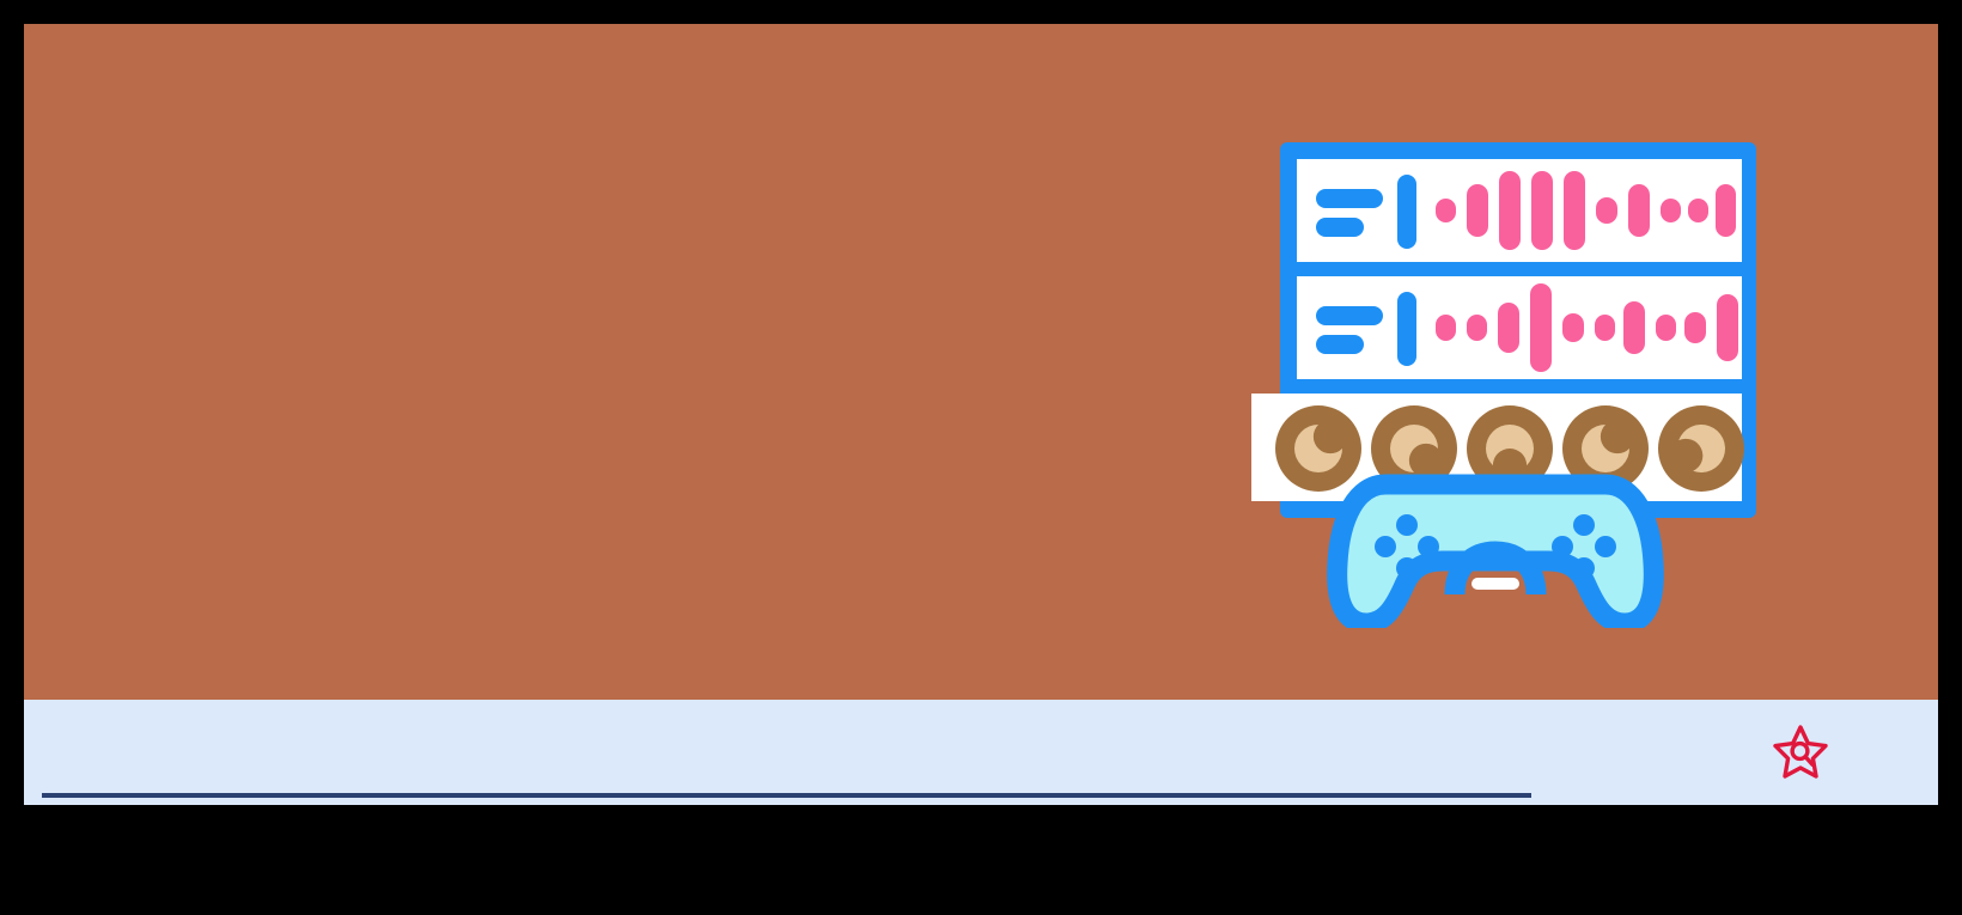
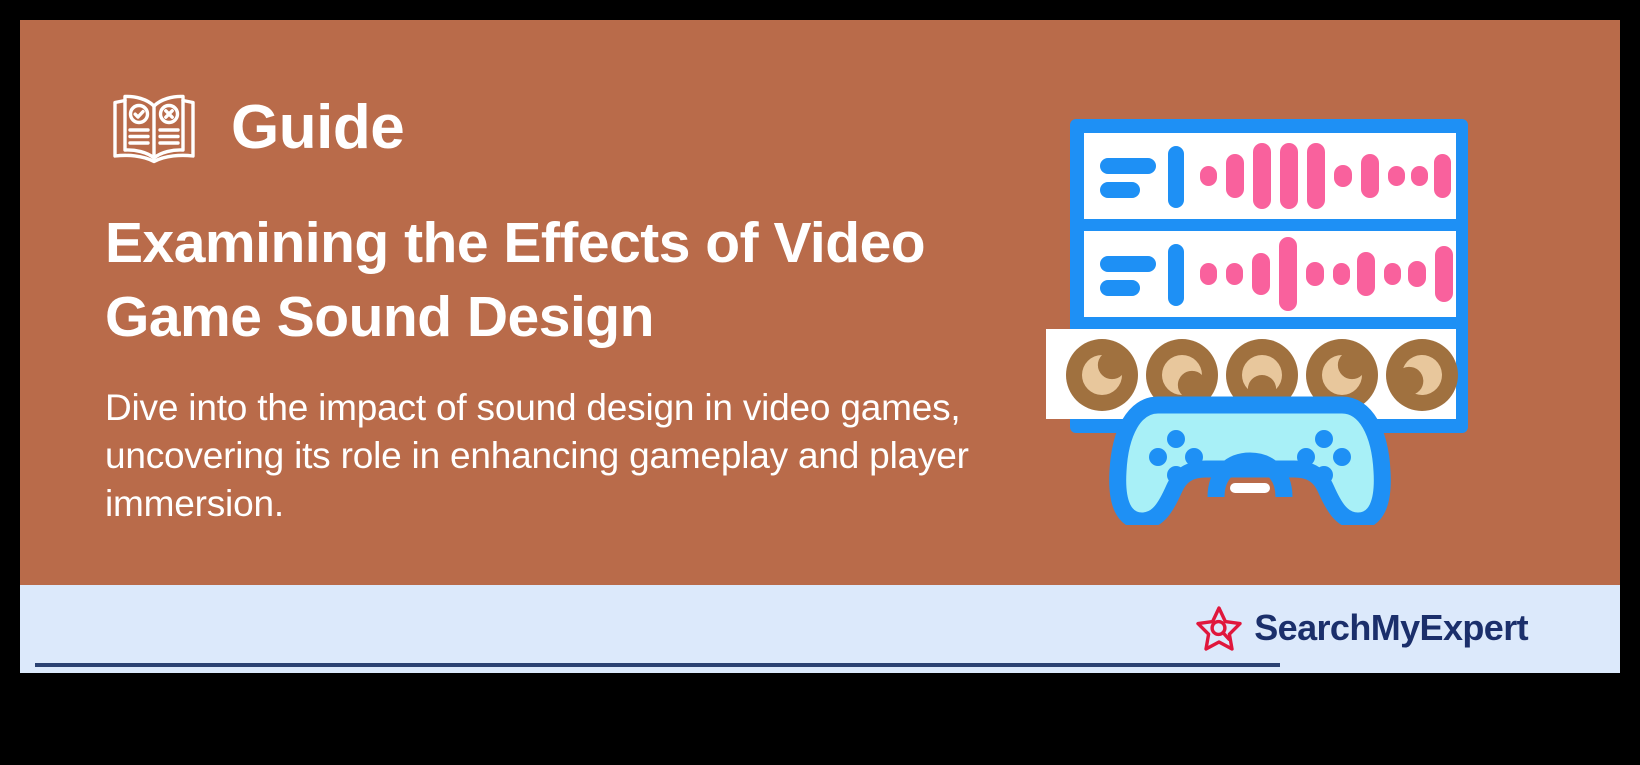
+ Guide
+ Examining the Effects of Video Game Sound Design
+ Dive into the impact of sound design in video games, uncovering its role in enhancing gameplay and player immersion.
+ SearchMyExpert
